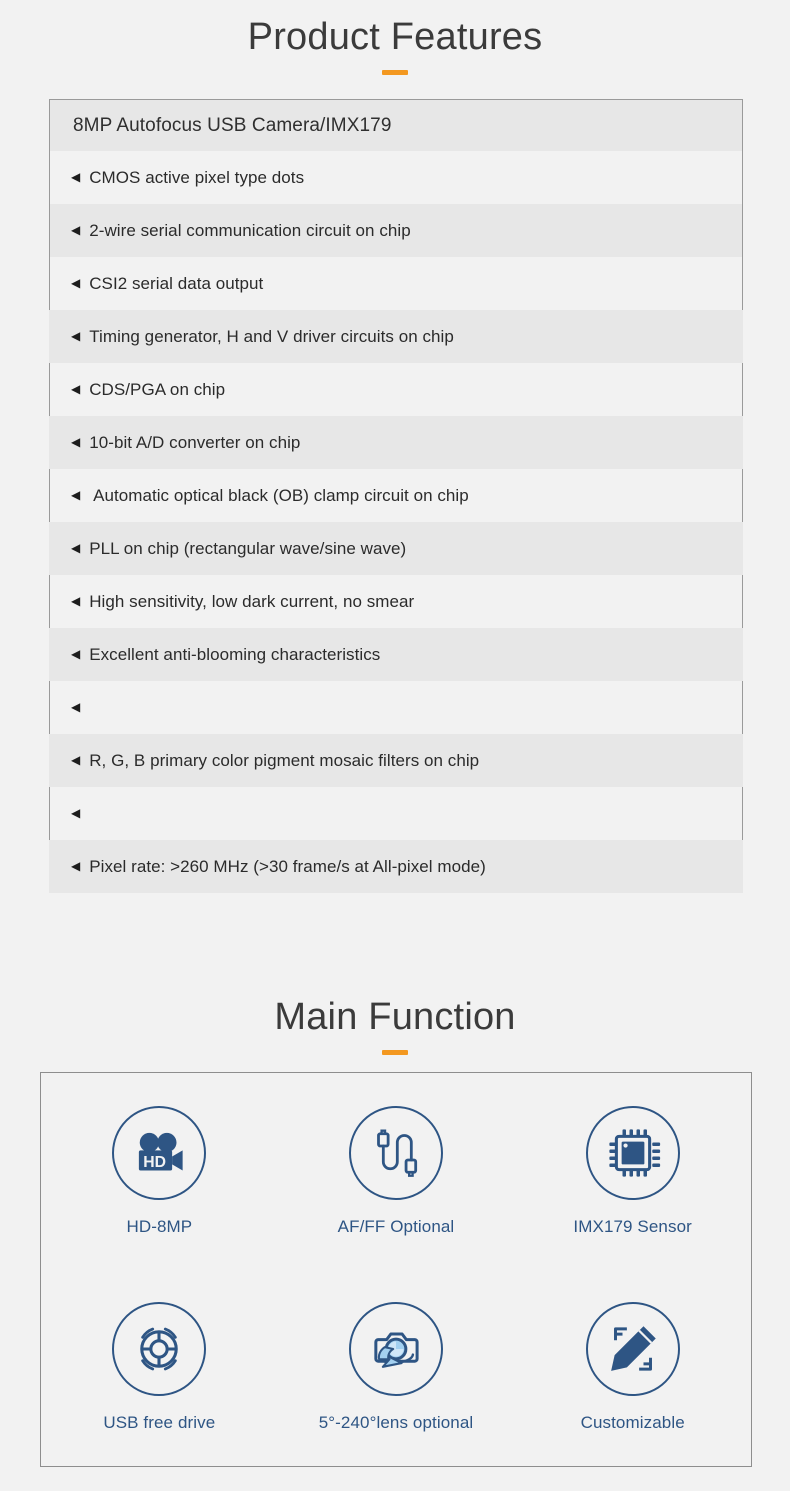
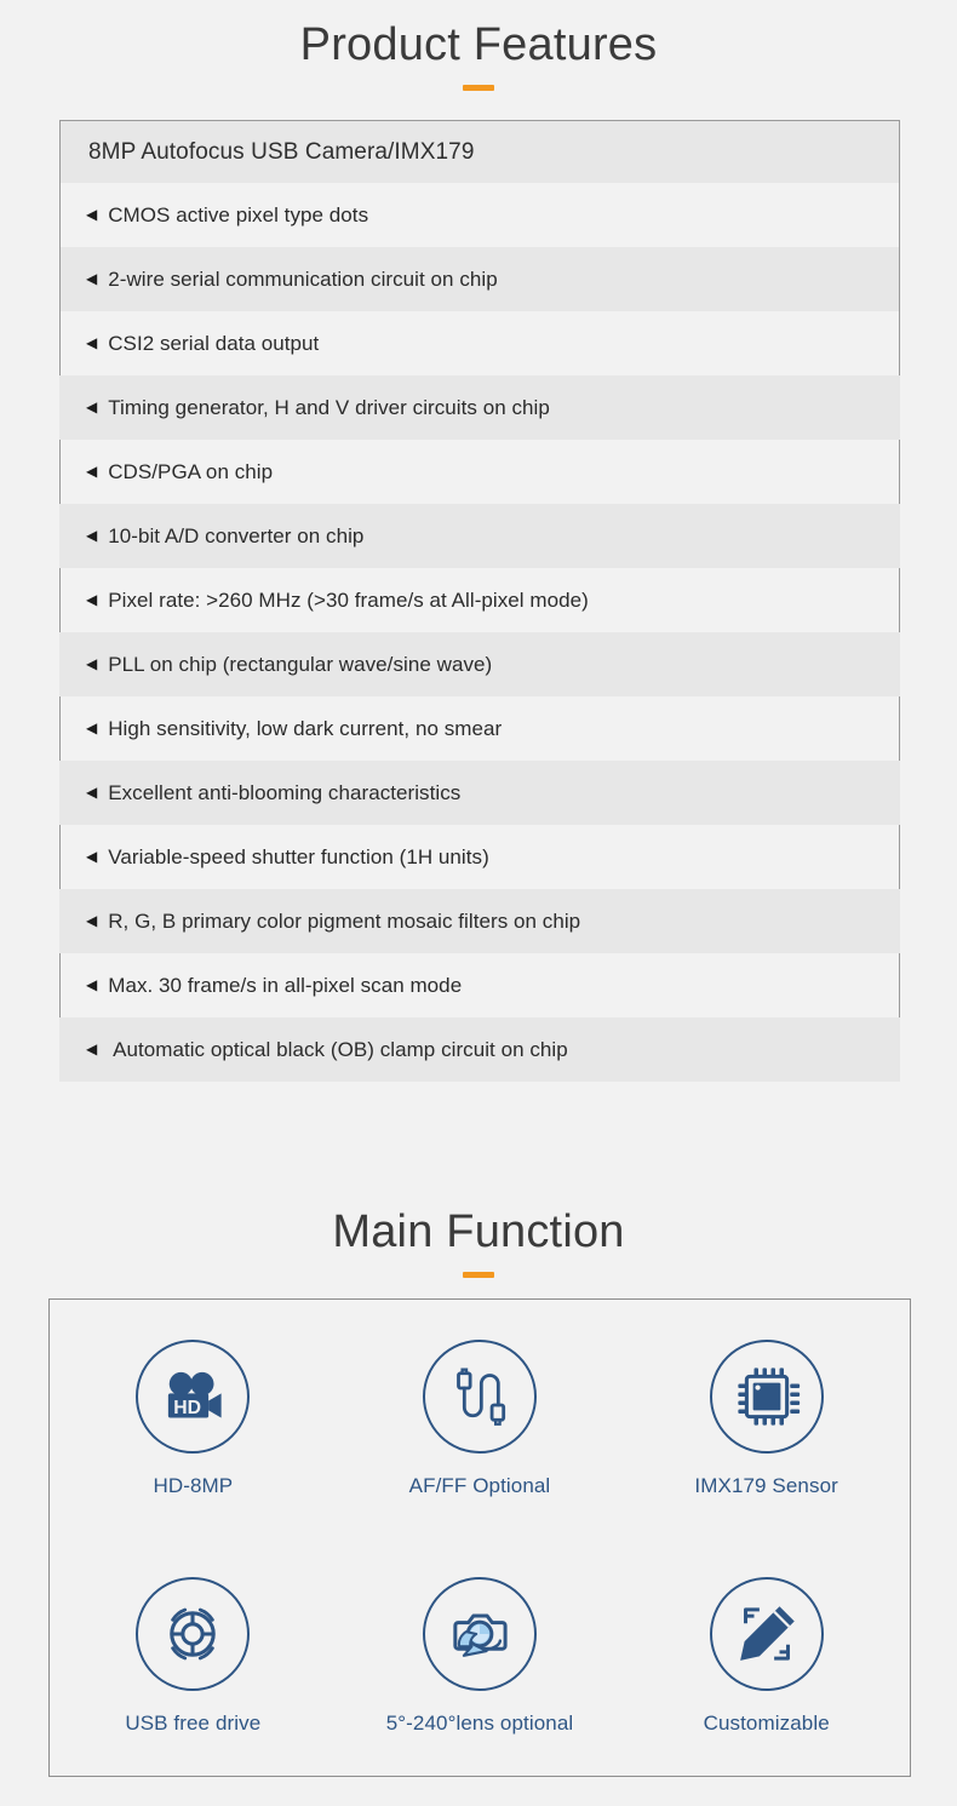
  Product Features
  8MP Autofocus USB Camera/IMX179
  ◀
  CMOS active pixel type dots
  ◀
  2-wire serial communication circuit on chip
  ◀
  CSI2 serial data output
  ◀
  Timing generator, H and V driver circuits on chip
  ◀
  CDS/PGA on chip
  ◀
  10-bit A/D converter on chip
  ◀
- Automatic optical black (OB) clamp circuit on chip
+ Pixel rate: >260 MHz (>30 frame/s at All-pixel mode)
  ◀
  PLL on chip (rectangular wave/sine wave)
  ◀
  High sensitivity, low dark current, no smear
  ◀
  Excellent anti-blooming characteristics
  ◀
+ Variable-speed shutter function (1H units)
  ◀
  R, G, B primary color pigment mosaic filters on chip
  ◀
+ Max. 30 frame/s in all-pixel scan mode
  ◀
- Pixel rate: >260 MHz (>30 frame/s at All-pixel mode)
+ Automatic optical black (OB) clamp circuit on chip
  Main Function
  HD
  HD-8MP
  AF/FF Optional
  IMX179 Sensor
  USB free drive
  5°-240°lens optional
  Customizable
